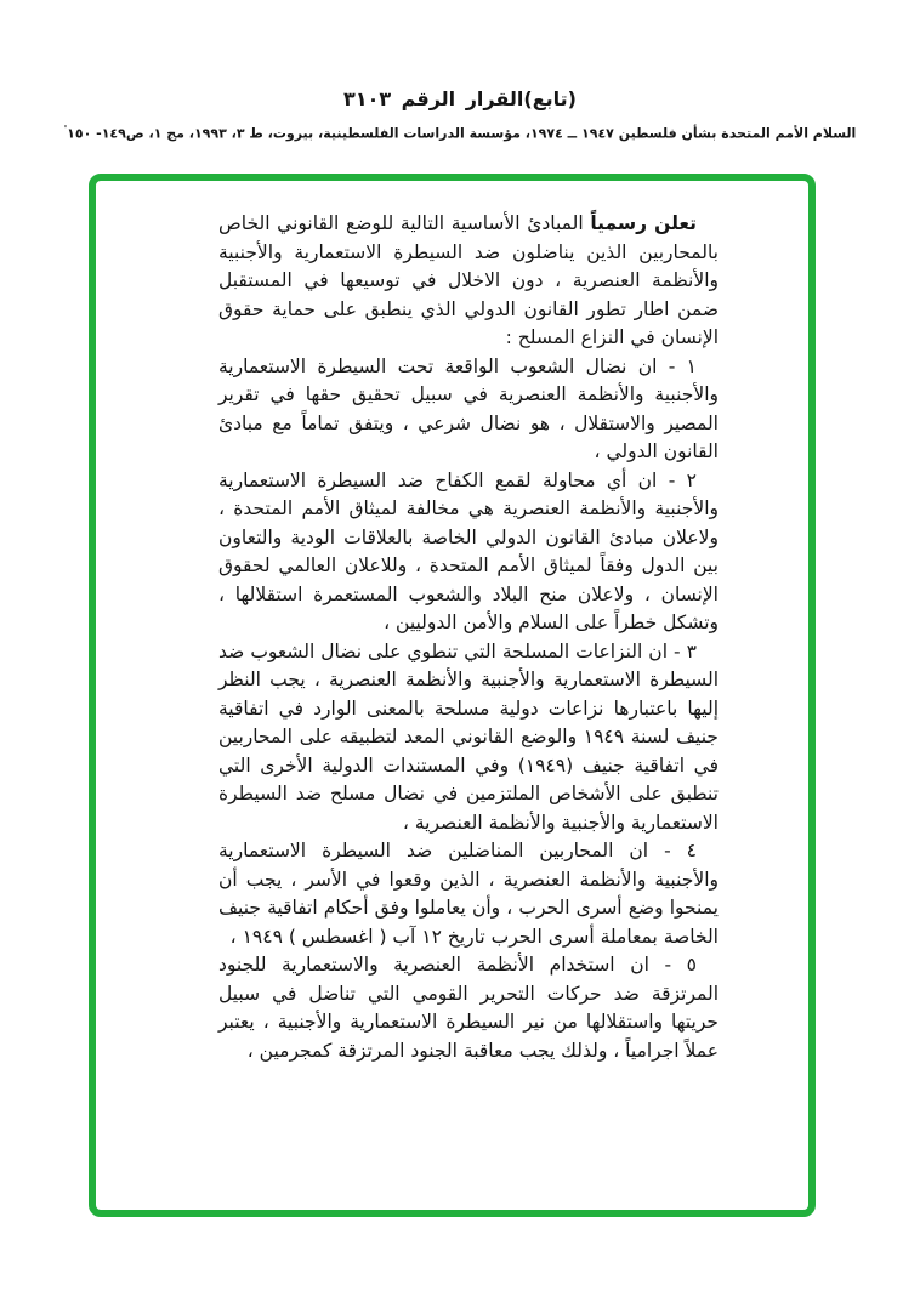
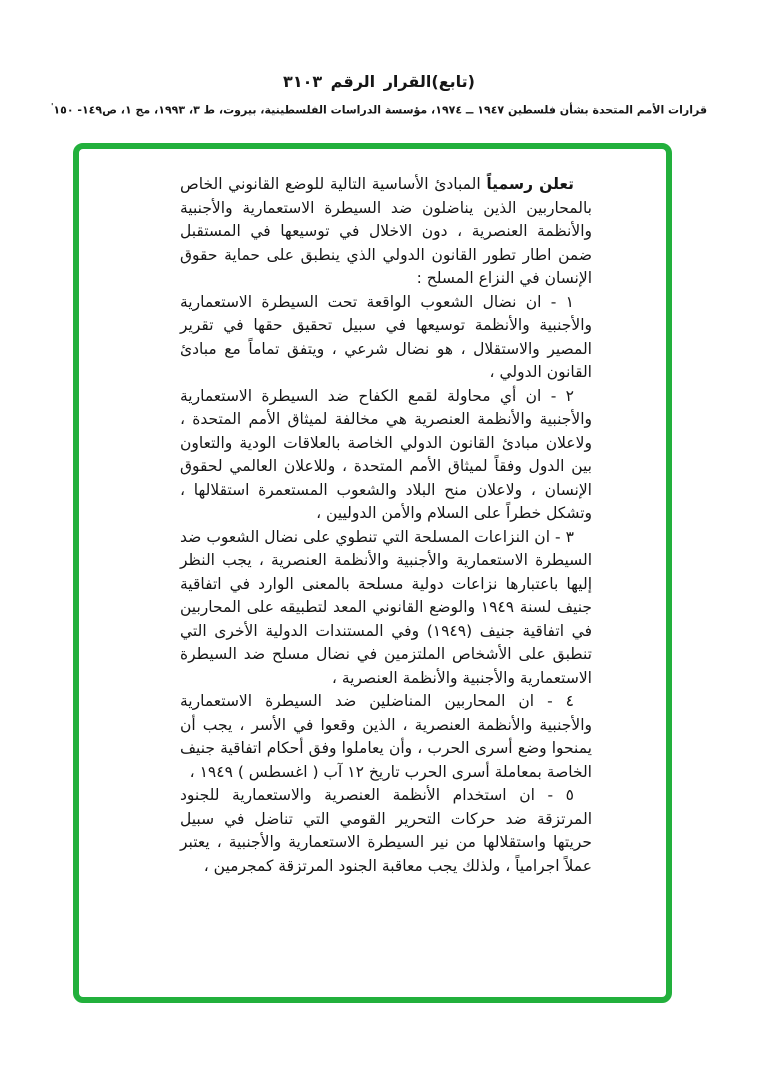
  (تابع)القرار الرقم ٣١٠٣
- السلام الأمم المتحدة بشأن فلسطين ١٩٤٧ ــ ١٩٧٤، مؤسسة الدراسات الفلسطينية، بيروت، ط ٣، ١٩٩٣، مج ١، ص١٤٩- ١٥٠'
+ قرارات الأمم المتحدة بشأن فلسطين ١٩٤٧ ــ ١٩٧٤، مؤسسة الدراسات الفلسطينية، بيروت، ط ٣، ١٩٩٣، مج ١، ص١٤٩- ١٥٠'
  تعلن رسمياً المبادئ الأساسية التالية للوضع القانوني الخاص بالمحاربين الذين يناضلون ضد السيطرة الاستعمارية والأجنبية والأنظمة العنصرية ، دون الاخلال في توسيعها في المستقبل ضمن اطار تطور القانون الدولي الذي ينطبق على حماية حقوق الإنسان في النزاع المسلح :
- ١ - ان نضال الشعوب الواقعة تحت السيطرة الاستعمارية والأجنبية والأنظمة العنصرية في سبيل تحقيق حقها في تقرير المصير والاستقلال ، هو نضال شرعي ، ويتفق تماماً مع مبادئ القانون الدولي ،
+ ١ - ان نضال الشعوب الواقعة تحت السيطرة الاستعمارية والأجنبية والأنظمة توسيعها في سبيل تحقيق حقها في تقرير المصير والاستقلال ، هو نضال شرعي ، ويتفق تماماً مع مبادئ القانون الدولي ،
  ٢ - ان أي محاولة لقمع الكفاح ضد السيطرة الاستعمارية والأجنبية والأنظمة العنصرية هي مخالفة لميثاق الأمم المتحدة ، ولاعلان مبادئ القانون الدولي الخاصة بالعلاقات الودية والتعاون بين الدول وفقاً لميثاق الأمم المتحدة ، وللاعلان العالمي لحقوق الإنسان ، ولاعلان منح البلاد والشعوب المستعمرة استقلالها ، وتشكل خطراً على السلام والأمن الدوليين ،
  ٣ - ان النزاعات المسلحة التي تنطوي على نضال الشعوب ضد السيطرة الاستعمارية والأجنبية والأنظمة العنصرية ، يجب النظر إليها باعتبارها نزاعات دولية مسلحة بالمعنى الوارد في اتفاقية جنيف لسنة ١٩٤٩ والوضع القانوني المعد لتطبيقه على المحاربين في اتفاقية جنيف (١٩٤٩) وفي المستندات الدولية الأخرى التي تنطبق على الأشخاص الملتزمين في نضال مسلح ضد السيطرة الاستعمارية والأجنبية والأنظمة العنصرية ،
  ٤ - ان المحاربين المناضلين ضد السيطرة الاستعمارية والأجنبية والأنظمة العنصرية ، الذين وقعوا في الأسر ، يجب أن يمنحوا وضع أسرى الحرب ، وأن يعاملوا وفق أحكام اتفاقية جنيف الخاصة بمعاملة أسرى الحرب تاريخ ١٢ آب ( اغسطس ) ١٩٤٩ ،
  ٥ - ان استخدام الأنظمة العنصرية والاستعمارية للجنود المرتزقة ضد حركات التحرير القومي التي تناضل في سبيل حريتها واستقلالها من نير السيطرة الاستعمارية والأجنبية ، يعتبر عملاً اجرامياً ، ولذلك يجب معاقبة الجنود المرتزقة كمجرمين ،
